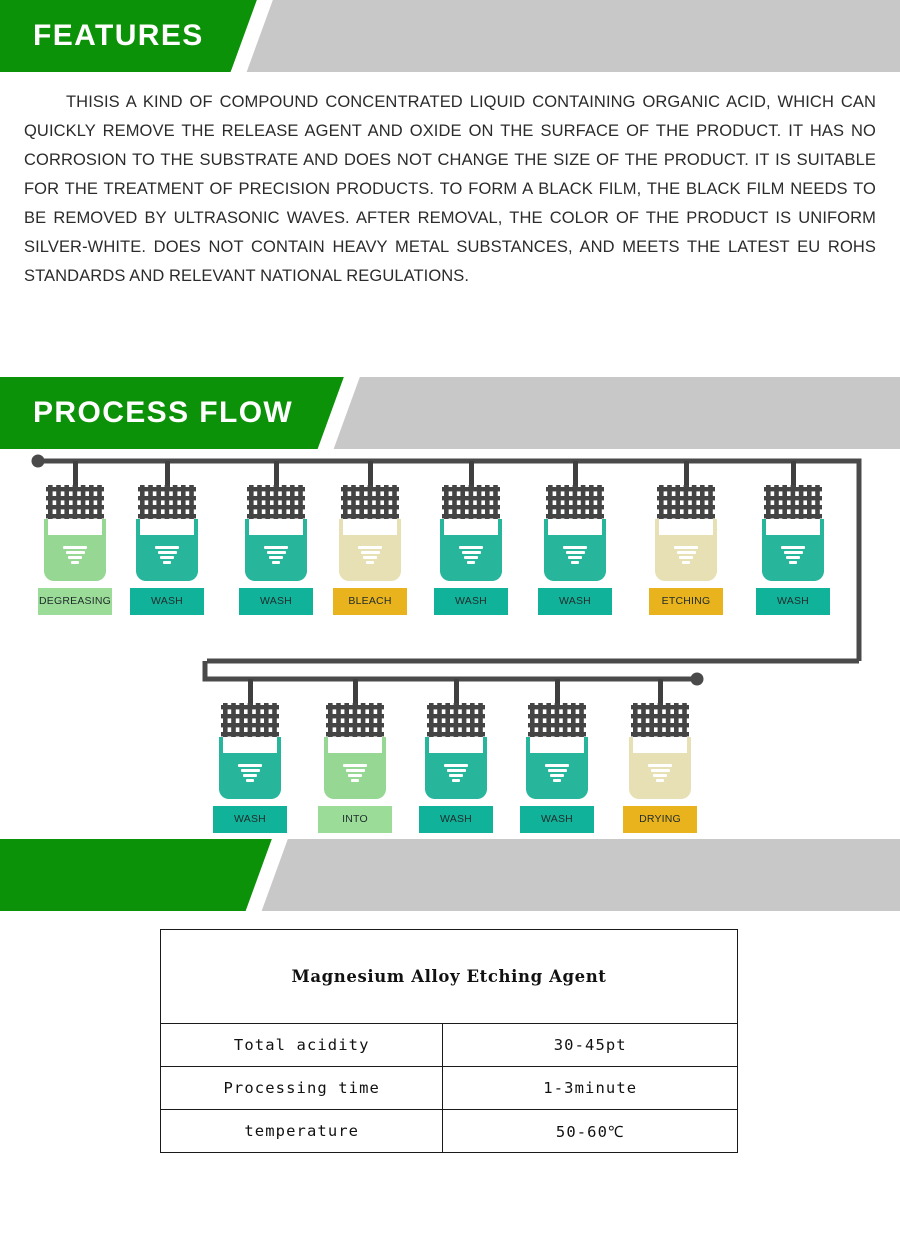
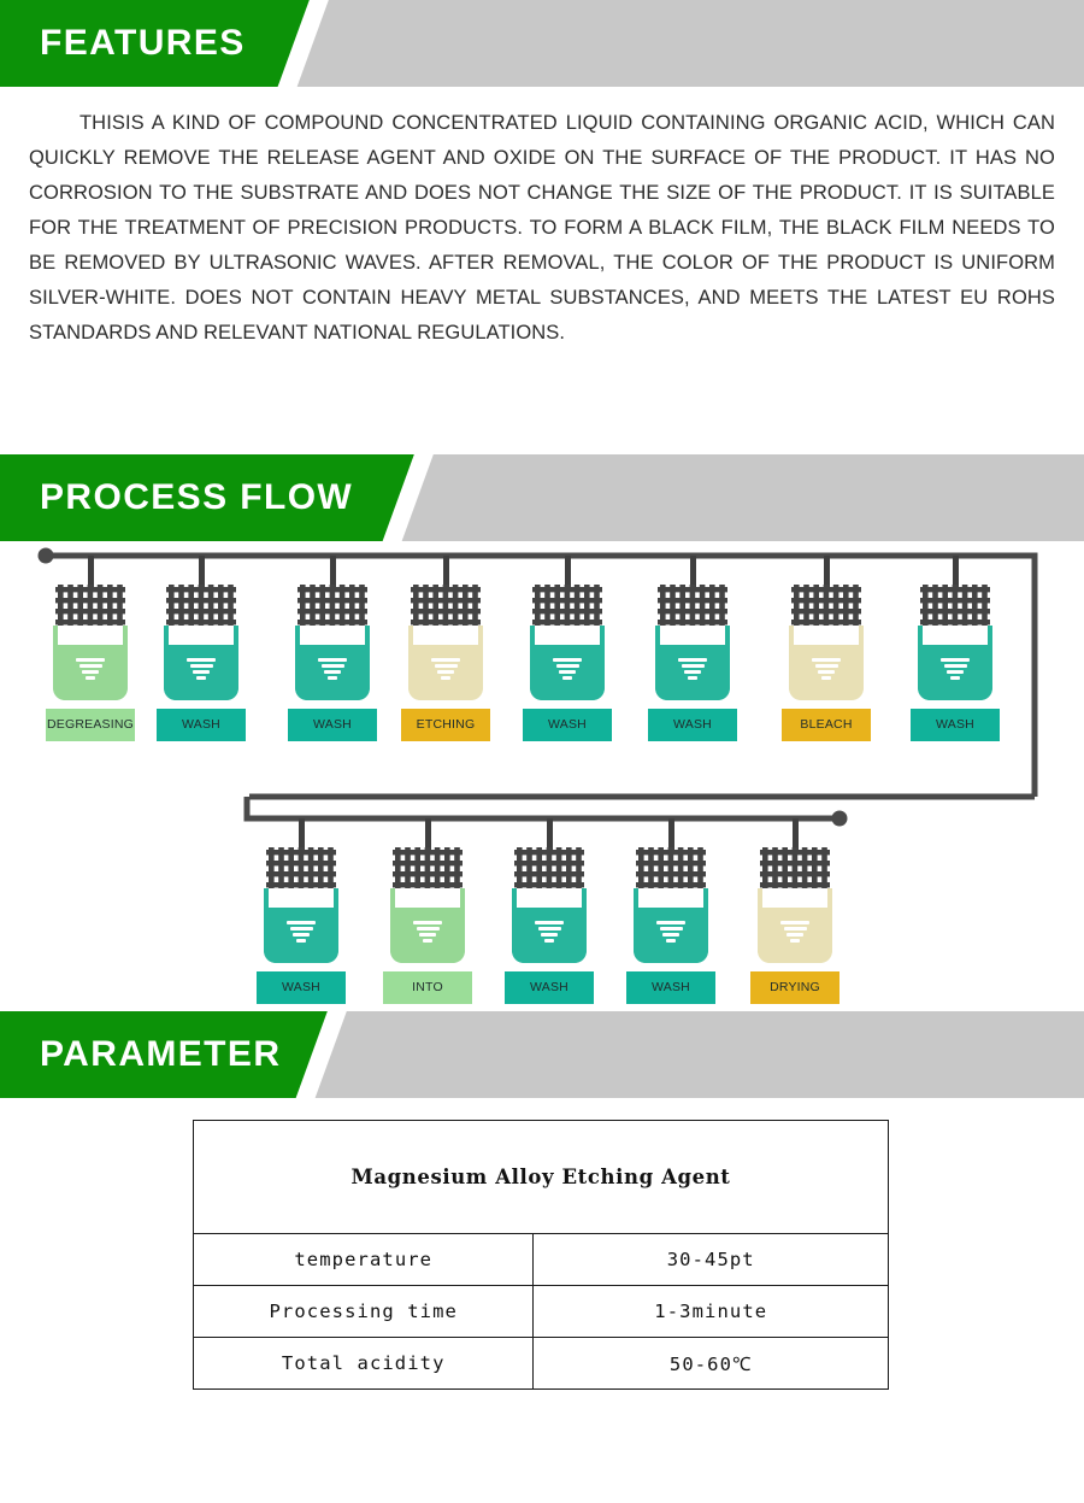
  FEATURES
  THISIS A KIND OF COMPOUND CONCENTRATED LIQUID CONTAINING ORGANIC ACID, WHICH CAN QUICKLY REMOVE THE RELEASE AGENT AND OXIDE ON THE SURFACE OF THE PRODUCT. IT HAS NO CORROSION TO THE SUBSTRATE AND DOES NOT CHANGE THE SIZE OF THE PRODUCT. IT IS SUITABLE FOR THE TREATMENT OF PRECISION PRODUCTS. TO FORM A BLACK FILM, THE BLACK FILM NEEDS TO BE REMOVED BY ULTRASONIC WAVES. AFTER REMOVAL, THE COLOR OF THE PRODUCT IS UNIFORM SILVER-WHITE. DOES NOT CONTAIN HEAVY METAL SUBSTANCES, AND MEETS THE LATEST EU ROHS STANDARDS AND RELEVANT NATIONAL REGULATIONS.
  PROCESS FLOW
  DEGREASING
  WASH
  WASH
- BLEACH
+ ETCHING
  WASH
  WASH
- ETCHING
+ BLEACH
  WASH
  WASH
  INTO
  WASH
  WASH
  DRYING
+ PARAMETER
  Magnesium Alloy Etching Agent
- Total acidity	30-45pt
+ temperature	30-45pt
  Processing time	1-3minute
- temperature	50-60℃
+ Total acidity	50-60℃
